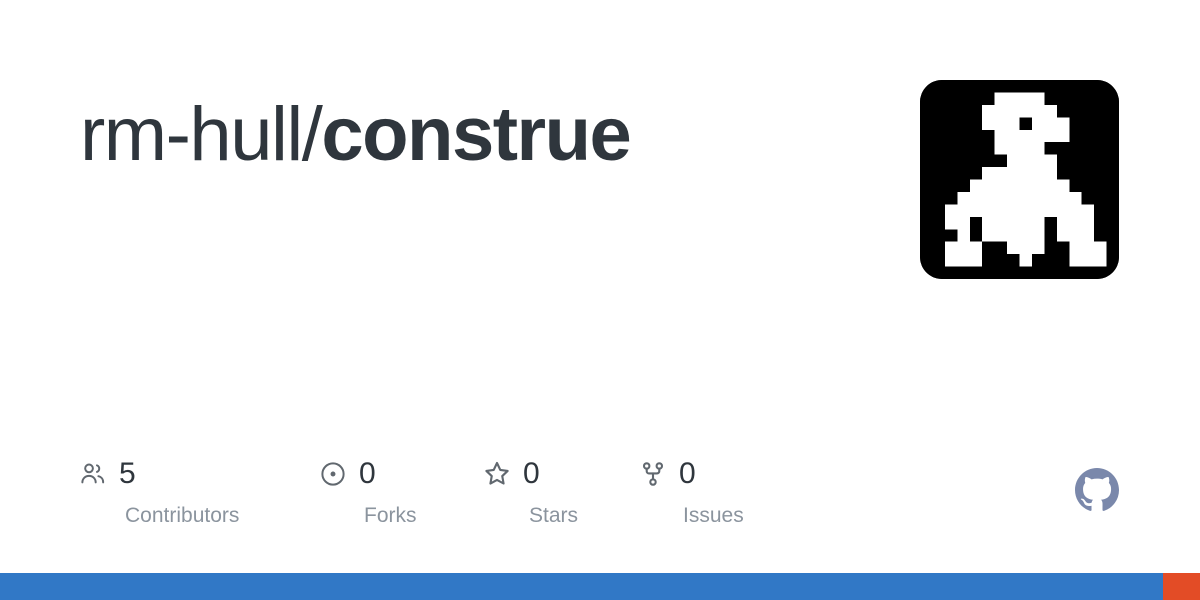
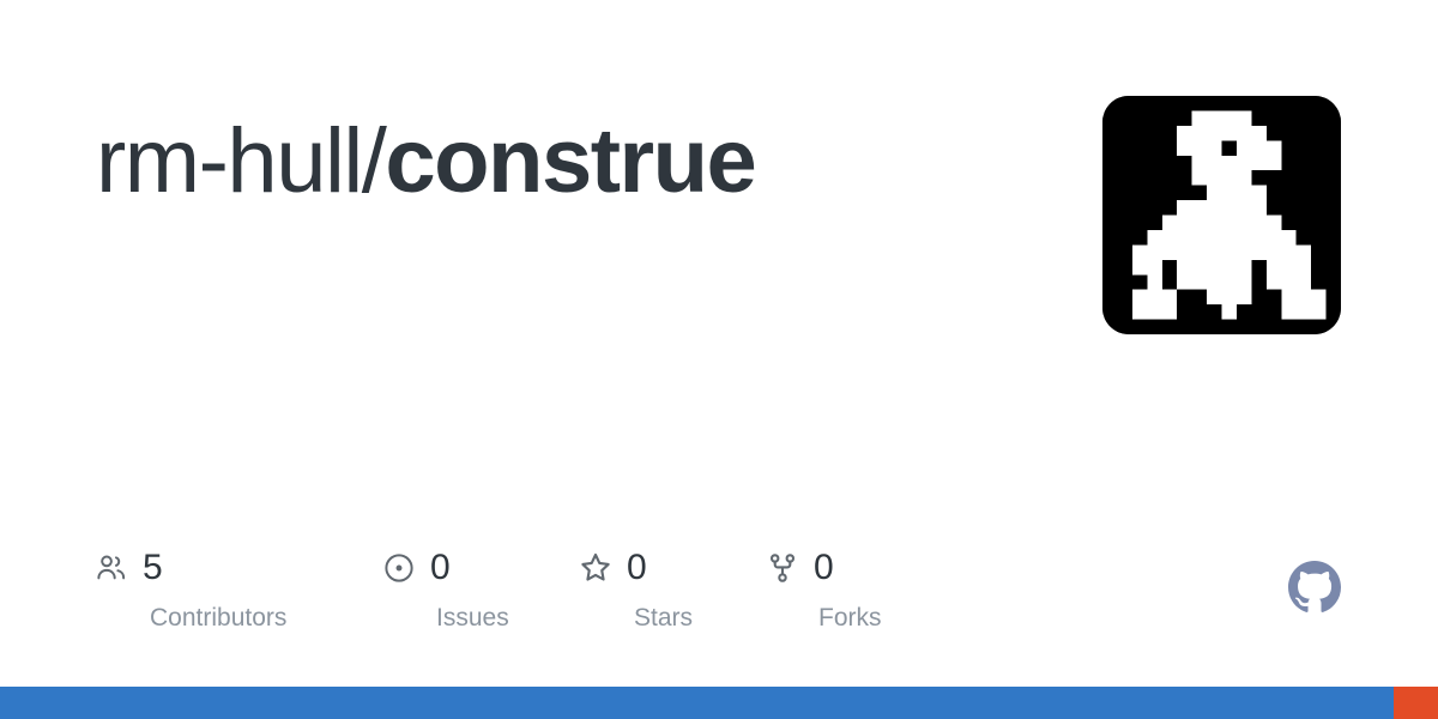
  rm-hull/construe
  5
  Contributors
  0
- Forks
+ Issues
  0
  Stars
  0
- Issues
+ Forks
